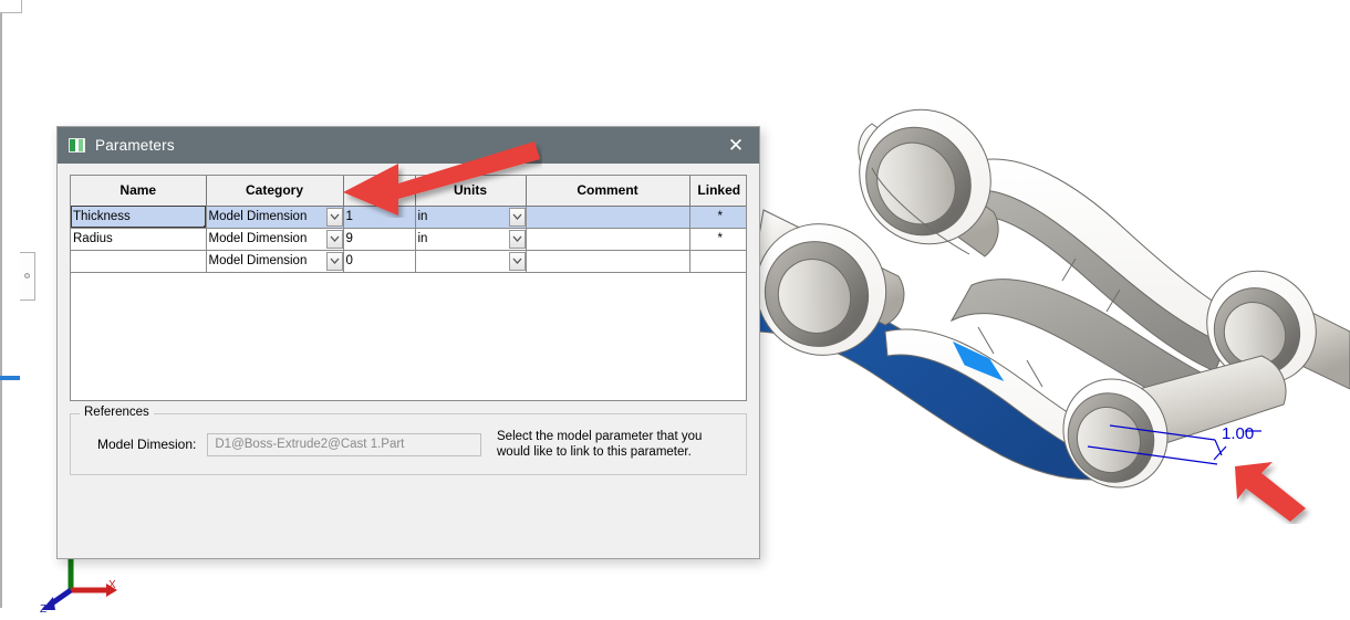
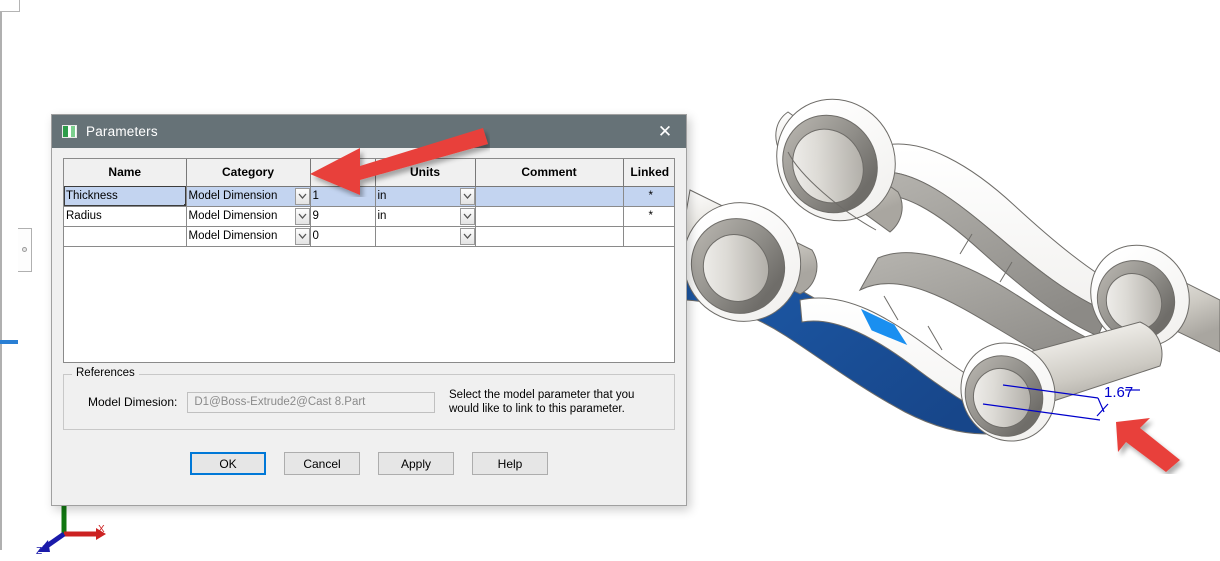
- 1.00
+ 1.67
  X
  Z
  Parameters
  ✕
  Name	Category		Units	Comment	Linked
  Thickness	Model Dimension	1	in		*
  Radius	Model Dimension	9	in		*
  	Model Dimension	0
  References
  Model Dimesion:
- D1@Boss-Extrude2@Cast 1.Part
+ D1@Boss-Extrude2@Cast 8.Part
  Select the model parameter that you would like to link to this parameter.
+ OK
+ Cancel
+ Apply
+ Help
